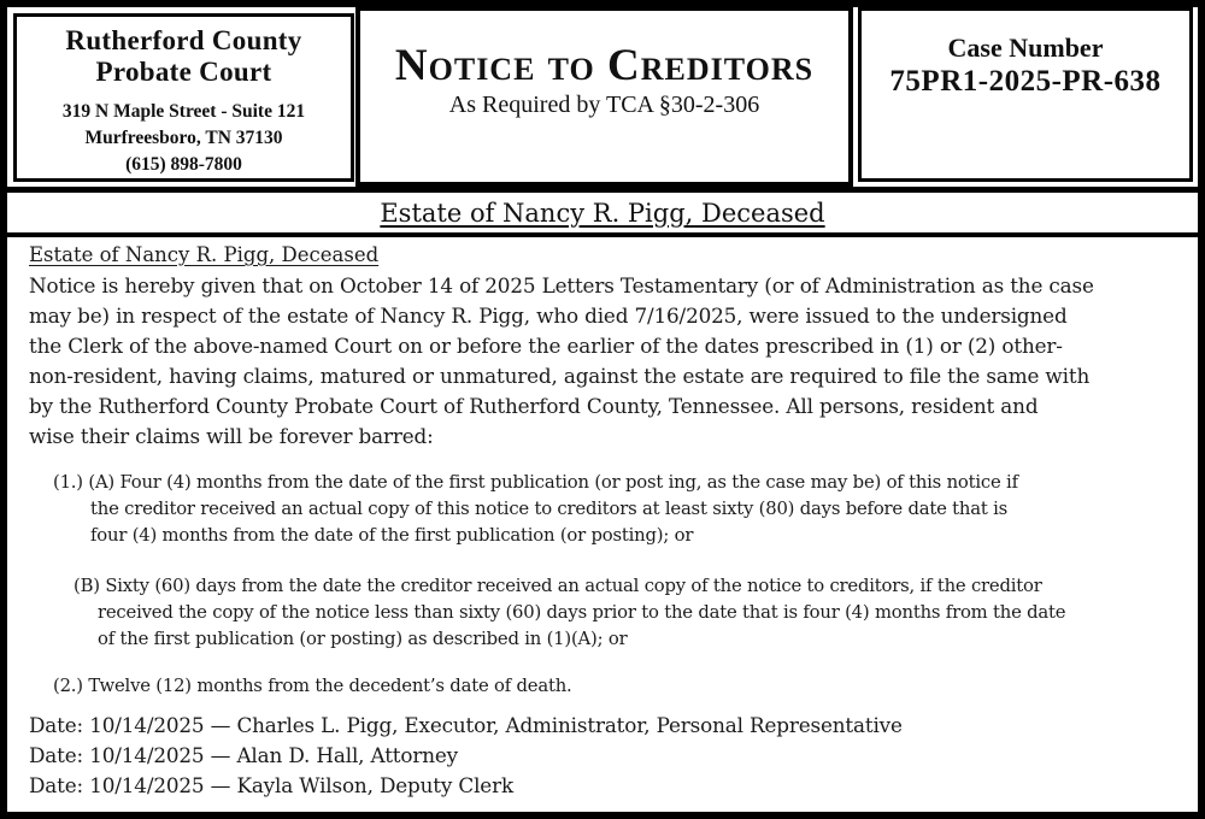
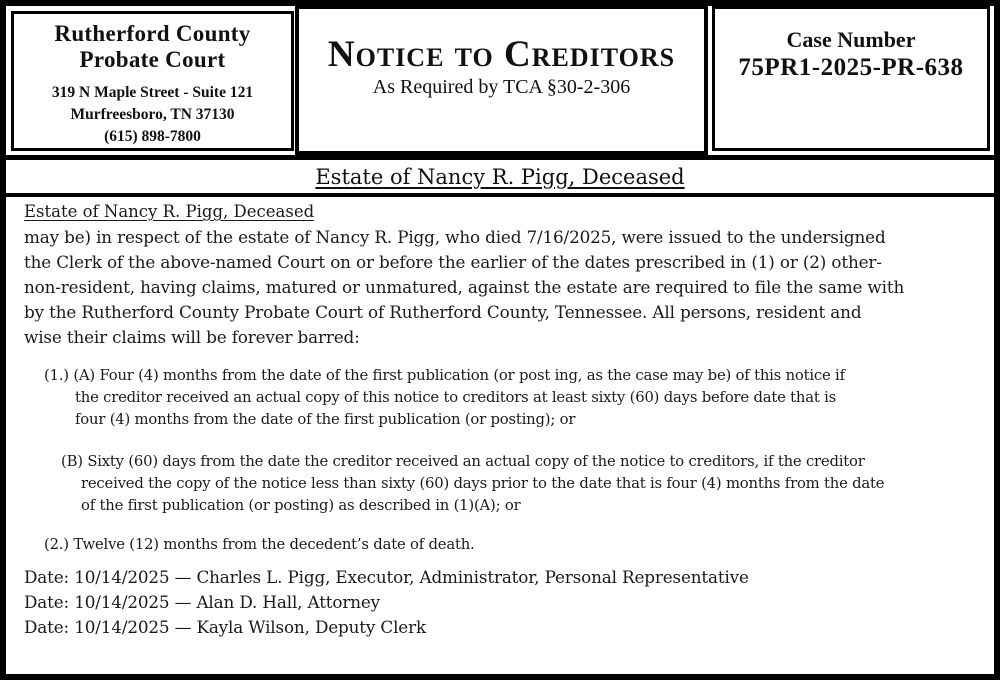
  Rutherford County
  Probate Court
  319 N Maple Street - Suite 121
  Murfreesboro, TN 37130
  (615) 898-7800
  Notice to Creditors
  As Required by TCA §30-2-306
  Case Number
  75PR1-2025-PR-638
  Estate of Nancy R. Pigg, Deceased
  Estate of Nancy R. Pigg, Deceased
- Notice is hereby given that on October 14 of 2025 Letters Testamentary (or of Administration as the case
  may be) in respect of the estate of Nancy R. Pigg, who died 7/16/2025, were issued to the undersigned
  the Clerk of the above-named Court on or before the earlier of the dates prescribed in (1) or (2) other-
  non-resident, having claims, matured or unmatured, against the estate are required to file the same with
  by the Rutherford County Probate Court of Rutherford County, Tennessee. All persons, resident and
  wise their claims will be forever barred:
  (1.) (A) Four (4) months from the date of the first publication (or post ing, as the case may be) of this notice if
- the creditor received an actual copy of this notice to creditors at least sixty (80) days before date that is
+ the creditor received an actual copy of this notice to creditors at least sixty (60) days before date that is
  four (4) months from the date of the first publication (or posting); or
  (B) Sixty (60) days from the date the creditor received an actual copy of the notice to creditors, if the creditor
  received the copy of the notice less than sixty (60) days prior to the date that is four (4) months from the date
  of the first publication (or posting) as described in (1)(A); or
  (2.) Twelve (12) months from the decedent’s date of death.
  Date: 10/14/2025 — Charles L. Pigg, Executor, Administrator, Personal Representative
  Date: 10/14/2025 — Alan D. Hall, Attorney
  Date: 10/14/2025 — Kayla Wilson, Deputy Clerk
